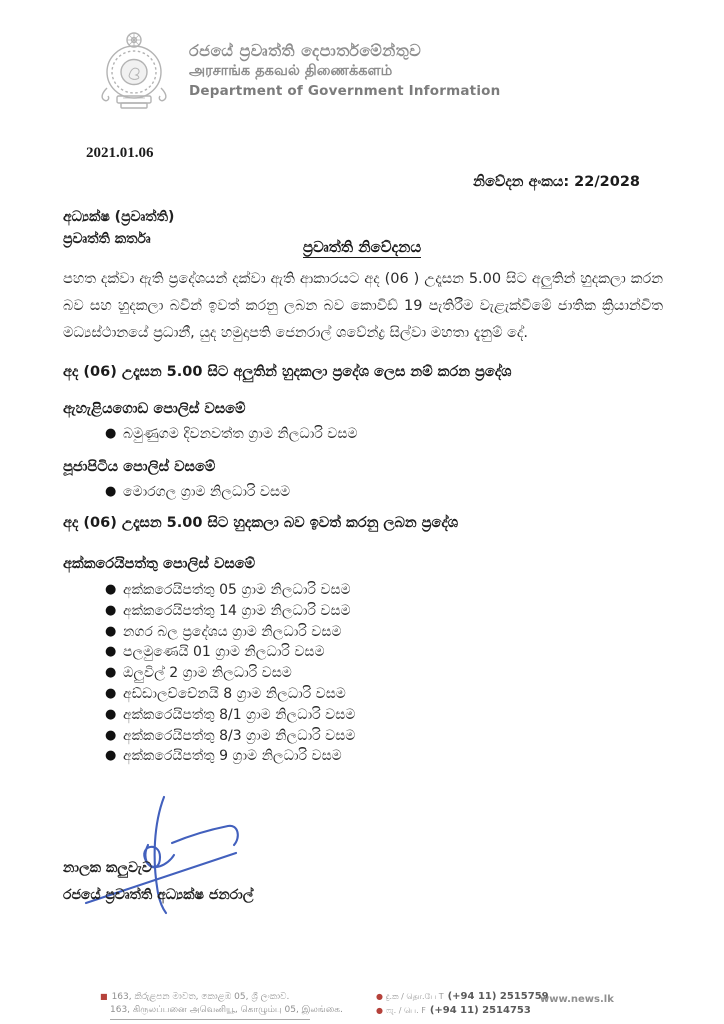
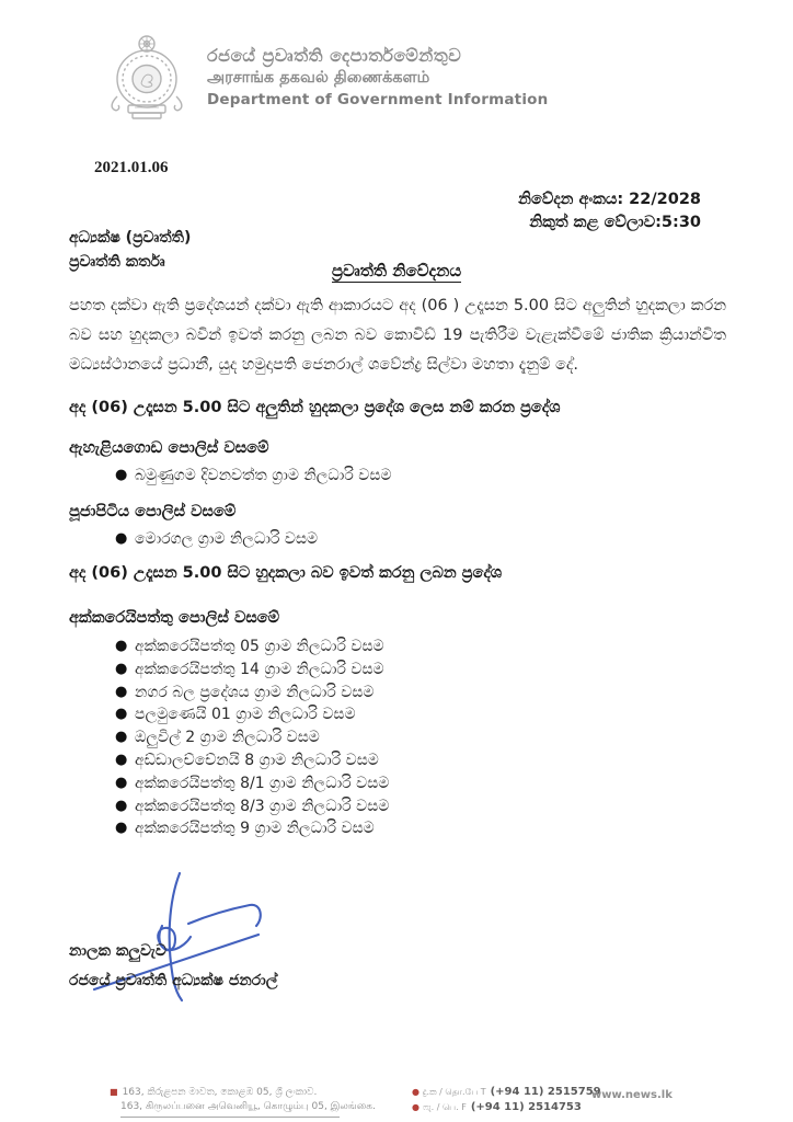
  රජයේ ප්‍රවෘත්ති දෙපාර්තමේන්තුව
  அரசாங்க தகவல் திணைக்களம்
  Department of Government Information
  2021.01.06
  නිවේදන අංකය: 22/2028
+ නිකුත් කළ වේලාව:5:30
  අධ්‍යක්ෂ (ප්‍රවෘත්ති)
  ප්‍රවෘත්ති කර්තෘ
  ප්‍රවෘත්ති නිවේදනය
  පහත දක්වා ඇති ප්‍රදේශයන් දක්වා ඇති ආකාරයට අද (06 ) උදෑසන 5.00 සිට අලුතින් හුදකලා කරන බව සහ හුදකලා බවින් ඉවත් කරනු ලබන බව කොවිඩ් 19 පැතිරීම වැළැක්වීමේ ජාතික ක්‍රියාන්විත මධ්‍යස්ථානයේ ප්‍රධානී, යුද හමුදාපති ජෙනරාල් ශවේන්ද්‍ර සිල්වා මහතා දැනුම් දේ.
  අද (06) උදෑසන 5.00 සිට අලුතින් හුදකලා ප්‍රදේශ ලෙස නම් කරන ප්‍රදේශ
  ඇහැළියගොඩ පොලිස් වසමේ
  ●
  බමුණුගම දිවනවත්ත ග්‍රාම නිලධාරි වසම
  පූජාපිටිය පොලිස් වසමේ
  ●
  මොරගල ග්‍රාම නිලධාරි වසම
  අද (06) උදෑසන 5.00 සිට හුදකලා බව ඉවත් කරනු ලබන ප්‍රදේශ
  අක්කරෙයිපත්තු පොලිස් වසමේ
  ●
  අක්කරෙයිපත්තු 05 ග්‍රාම නිලධාරි වසම
  ●
  අක්කරෙයිපත්තු 14 ග්‍රාම නිලධාරි වසම
  ●
  නගර බල ප්‍රදේශය ග්‍රාම නිලධාරි වසම
  ●
  පලමුණෙයි 01 ග්‍රාම නිලධාරි වසම
  ●
  ඔලුවිල් 2 ග්‍රාම නිලධාරි වසම
  ●
  අඩ්ඩාලච්චේනයි 8 ග්‍රාම නිලධාරි වසම
  ●
  අක්කරෙයිපත්තු 8/1 ග්‍රාම නිලධාරි වසම
  ●
  අක්කරෙයිපත්තු 8/3 ග්‍රාම නිලධාරි වසම
  ●
  අක්කරෙයිපත්තු 9 ග්‍රාම නිලධාරි වසම
  නාලක කලුවැව
  රජයේ ප්‍රවෘත්ති අධ්‍යක්ෂ ජනරාල්
  ■ 163, කිරුළපන මාවත, කොළඹ 05, ශ්‍රී ලංකාව.
  163, கிருலப்பனை அவெனியூ, கொழும்பு 05, இலங்கை.
  ● දු.ක / தொ.பே T (+94 11) 2515759
  ● ෆැ. / பெ. F (+94 11) 2514753
  www.news.lk
